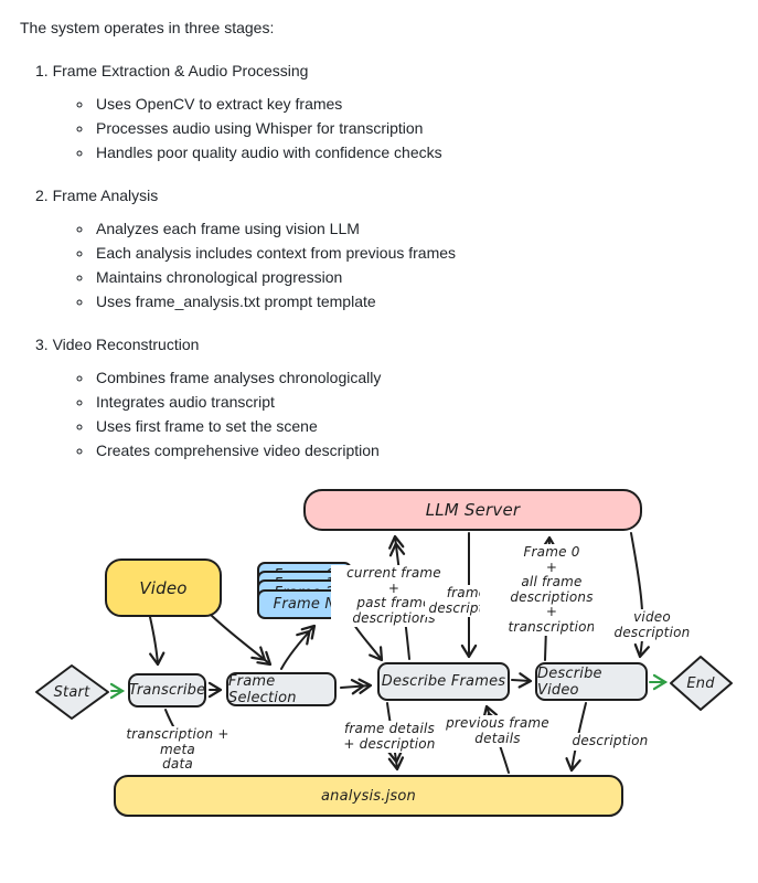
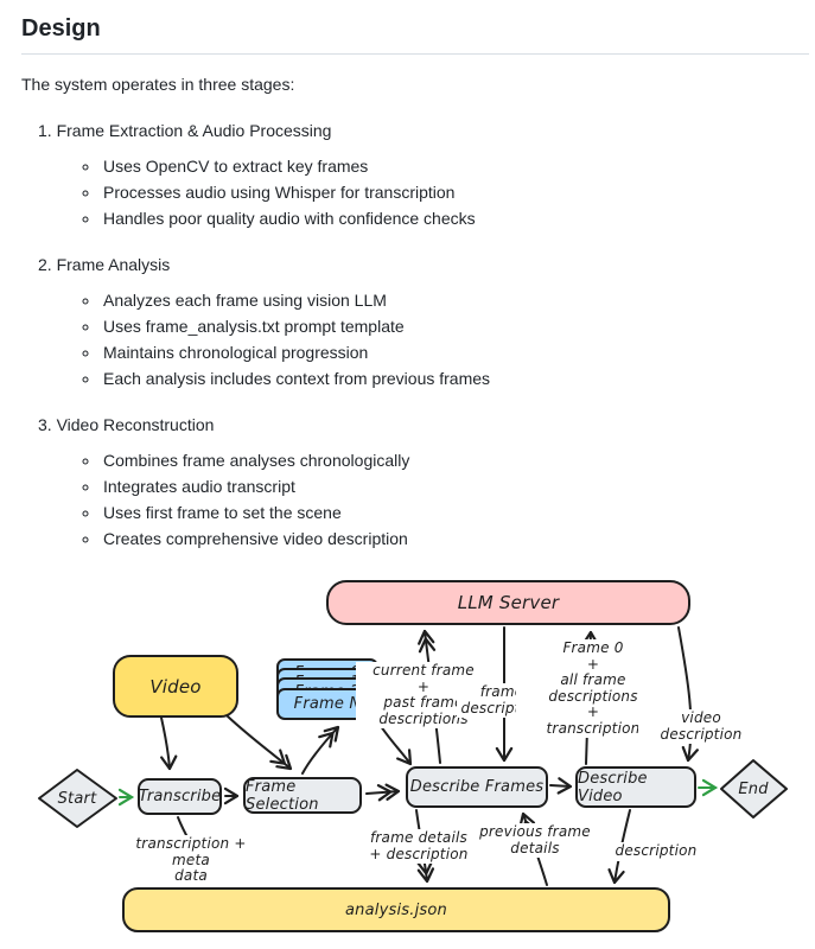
+ Design
  The system operates in three stages:
  1. Frame Extraction & Audio Processing
  Uses OpenCV to extract key frames
  Processes audio using Whisper for transcription
  Handles poor quality audio with confidence checks
  2. Frame Analysis
  Analyzes each frame using vision LLM
- Each analysis includes context from previous frames
+ Uses frame_analysis.txt prompt template
  Maintains chronological progression
- Uses frame_analysis.txt prompt template
+ Each analysis includes context from previous frames
  3. Video Reconstruction
  Combines frame analyses chronologically
  Integrates audio transcript
  Uses first frame to set the scene
  Creates comprehensive video description
  LLM Server
  Video
  Transcribe
  Frame Selection
  Describe Frames
  Describe Video
  analysis.json
  Start
  End
  Frame
  current frame
  +
  past fram
  descriptions
  fram
  Frame 0
  +
  all frame descriptions
  +
  transcription
  video description
  transcription + meta
  data
  frame details
  + description
  previous frame
  details
  description
